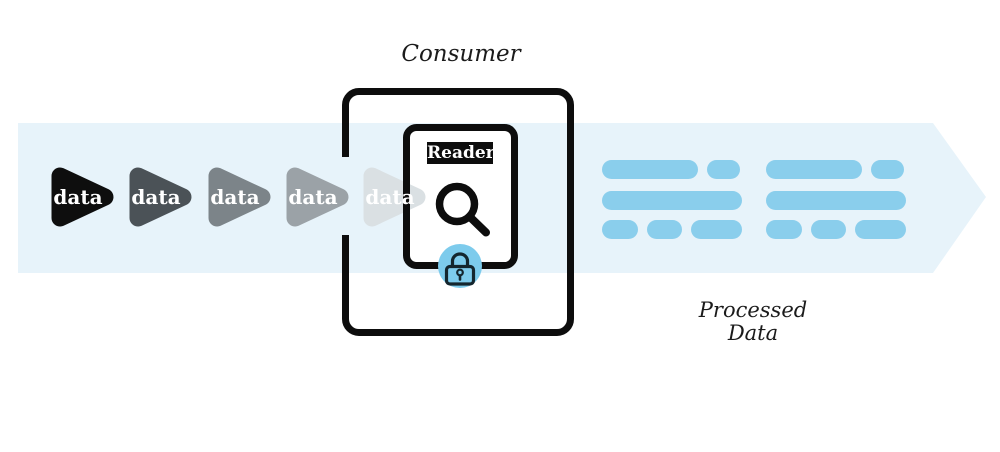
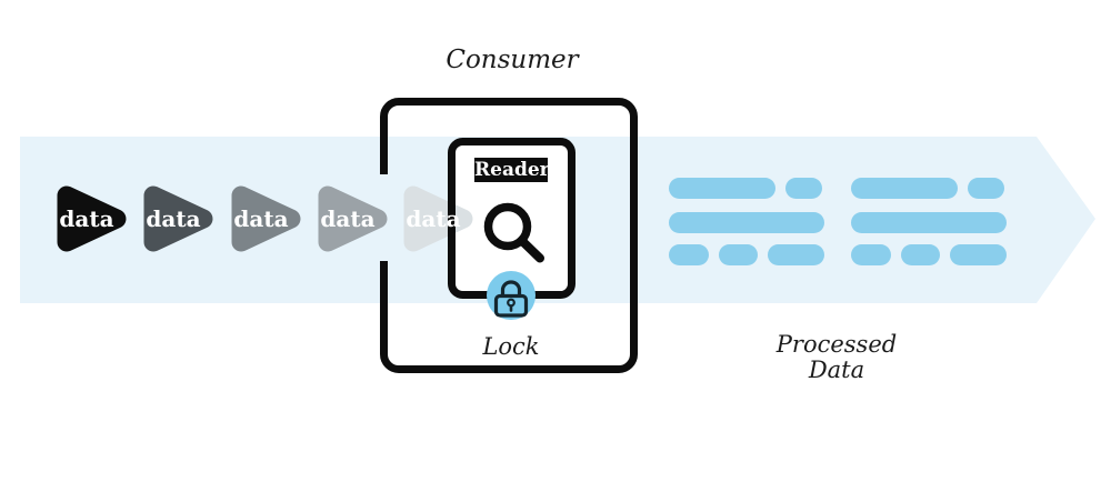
  Consumer
  data
  data
  data
  data
  data
  Reader
+ Lock
  Processed
  Data
